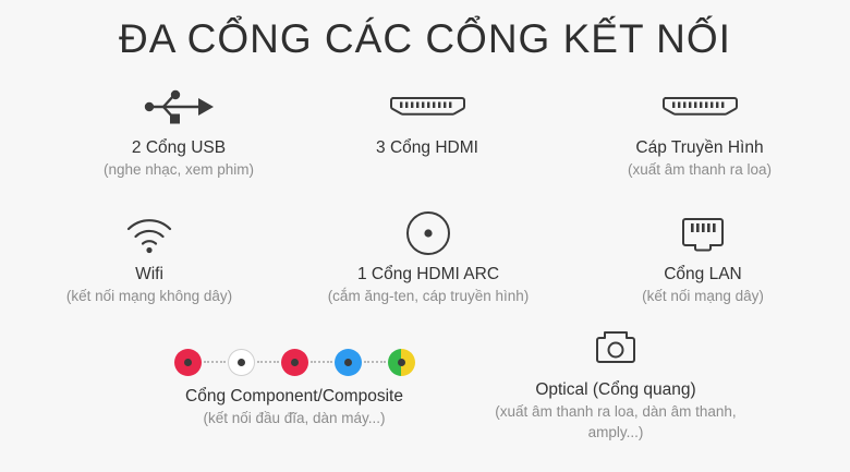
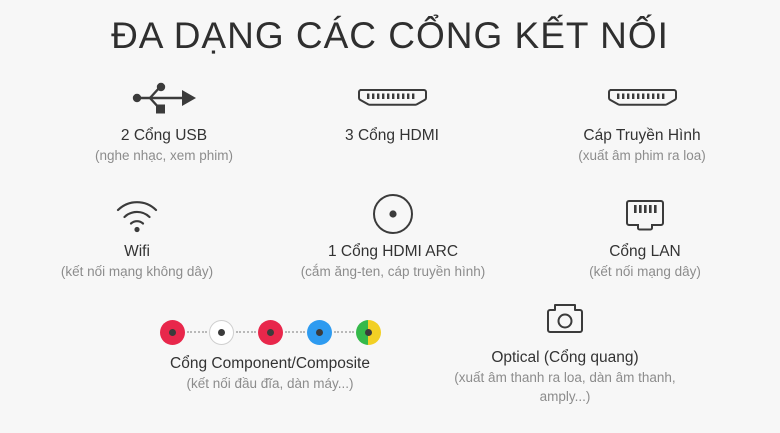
- ĐA CỔNG CÁC CỔNG KẾT NỐI
+ ĐA DẠNG CÁC CỔNG KẾT NỐI
  2 Cổng USB
  (nghe nhạc, xem phim)
  3 Cổng HDMI
  Cáp Truyền Hình
- (xuất âm thanh ra loa)
+ (xuất âm phim ra loa)
  Wifi
  (kết nối mạng không dây)
  1 Cổng HDMI ARC
  (cắm ăng-ten, cáp truyền hình)
  Cổng LAN
  (kết nối mạng dây)
  Cổng Component/Composite
  (kết nối đầu đĩa, dàn máy...)
  Optical (Cổng quang)
  (xuất âm thanh ra loa, dàn âm thanh, amply...)
